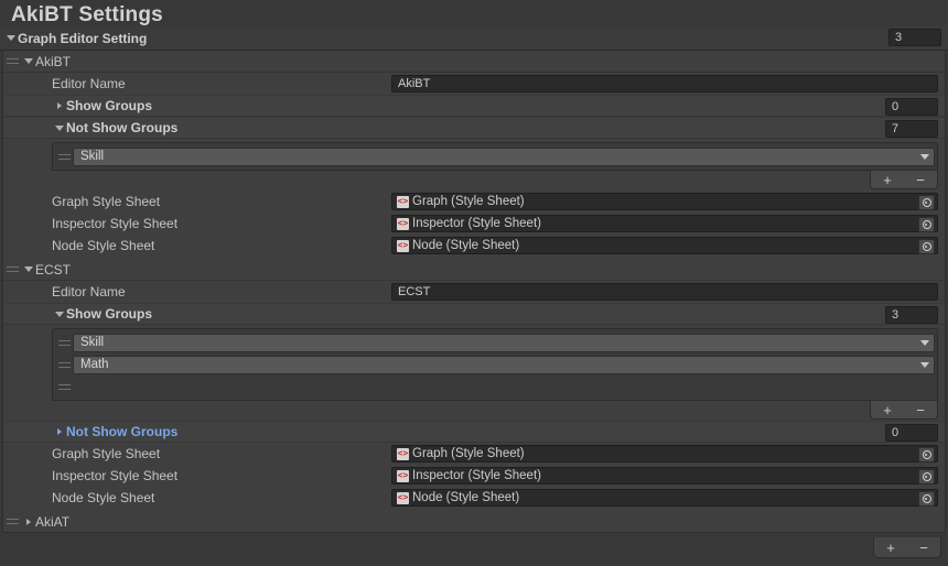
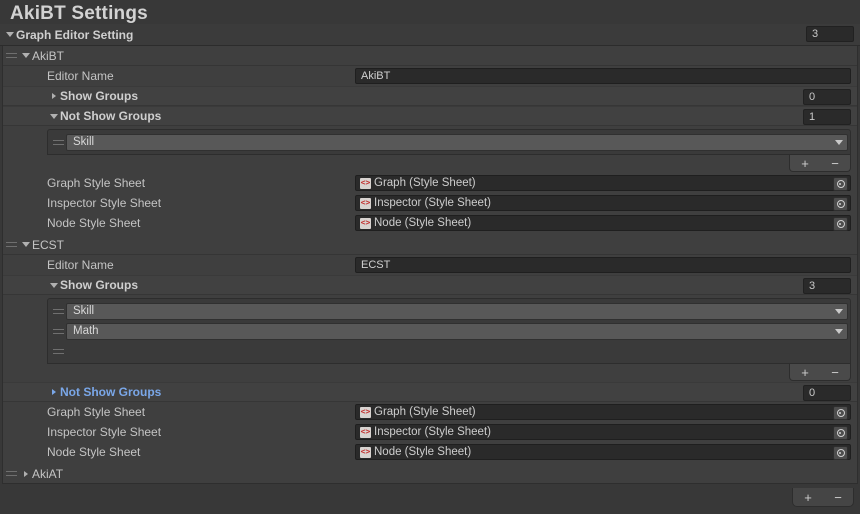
  AkiBT Settings
  Graph Editor Setting
  3
  AkiBT
  Editor Name
  AkiBT
  Show Groups
  0
  Not Show Groups
- 7
+ 1
  Skill
  +
  −
  Graph Style Sheet
  <>
  Graph (Style Sheet)
  Inspector Style Sheet
  <>
  Inspector (Style Sheet)
  Node Style Sheet
  <>
  Node (Style Sheet)
  ECST
  Editor Name
  ECST
  Show Groups
  3
  Skill
  Math
  +
  −
  Not Show Groups
  0
  Graph Style Sheet
  <>
  Graph (Style Sheet)
  Inspector Style Sheet
  <>
  Inspector (Style Sheet)
  Node Style Sheet
  <>
  Node (Style Sheet)
  AkiAT
  +
  −
